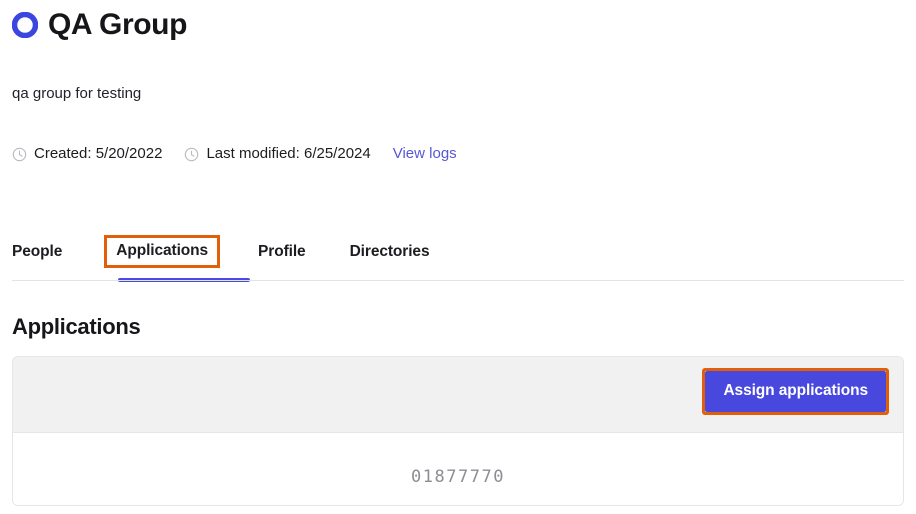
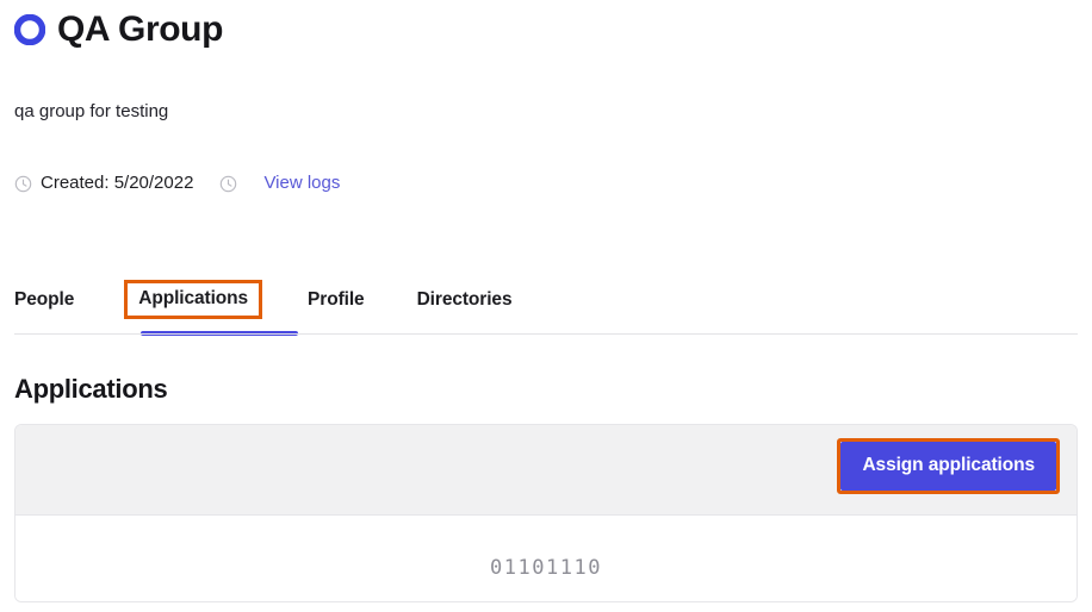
  QA Group
  qa group for testing
  Created: 5/20/2022
- Last modified: 6/25/2024
  View logs
  People
  Applications
  Profile
  Directories
  Applications
  Assign applications
- 01877770
+ 01101110
